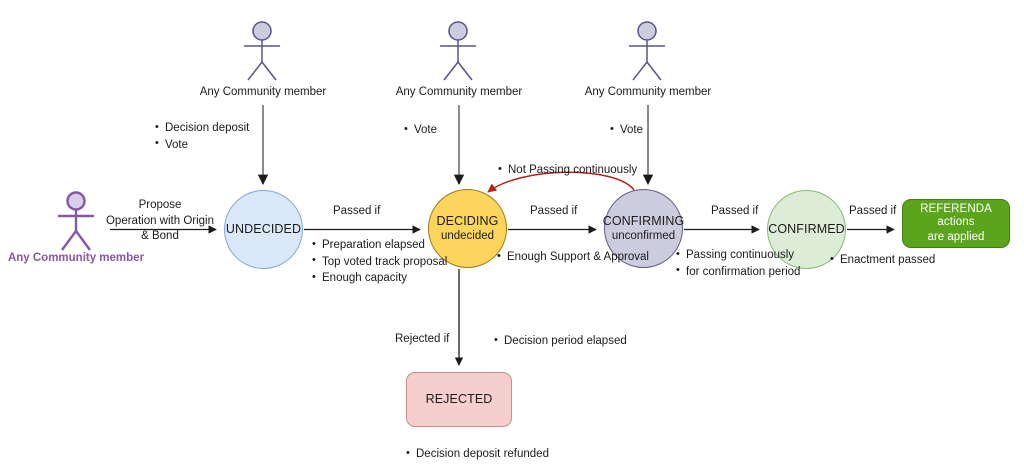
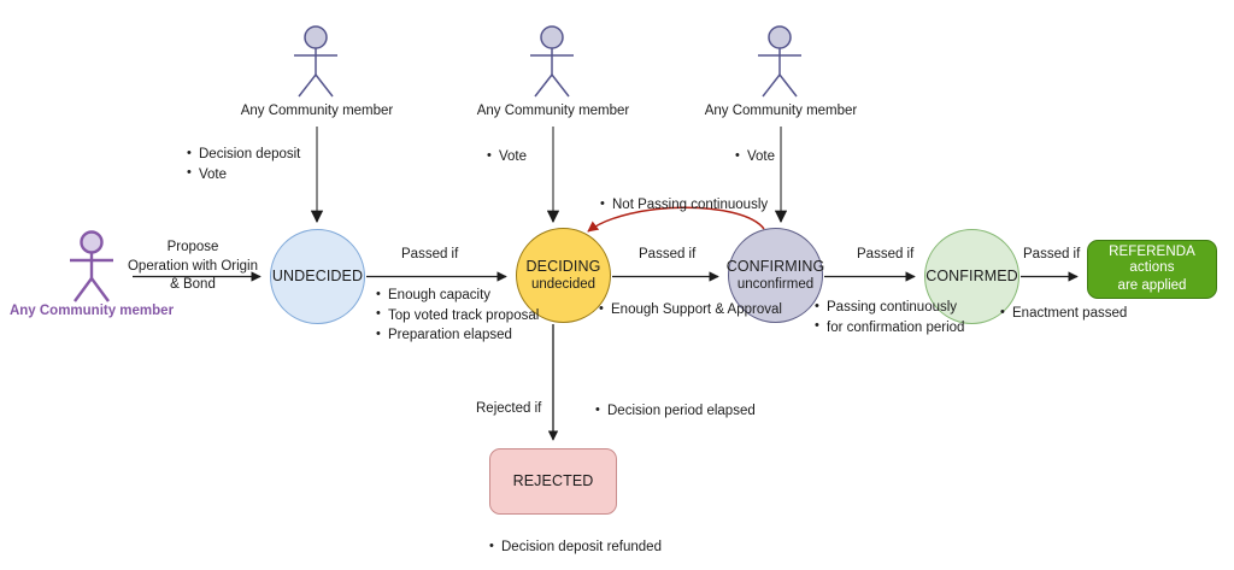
  Any Community member
  Any Community member
  Any Community member
  Any Community member
  UNDECIDED
  DECIDING
  undecided
  CONFIRMING
  unconfirmed
  CONFIRMED
  REFERENDA actions
  are applied
  REJECTED
  Propose
  Operation with Origin
  & Bond
  Passed if
  Passed if
  Passed if
  Passed if
  Rejected if
  Decision deposit
  Vote
  Vote
  Vote
  Not Passing continuously
- Preparation elapsed
+ Enough capacity
  Top voted track proposal
- Enough capacity
+ Preparation elapsed
  Enough Support & Approval
  Passing continuously
  for confirmation period
  Enactment passed
  Decision period elapsed
  Decision deposit refunded
